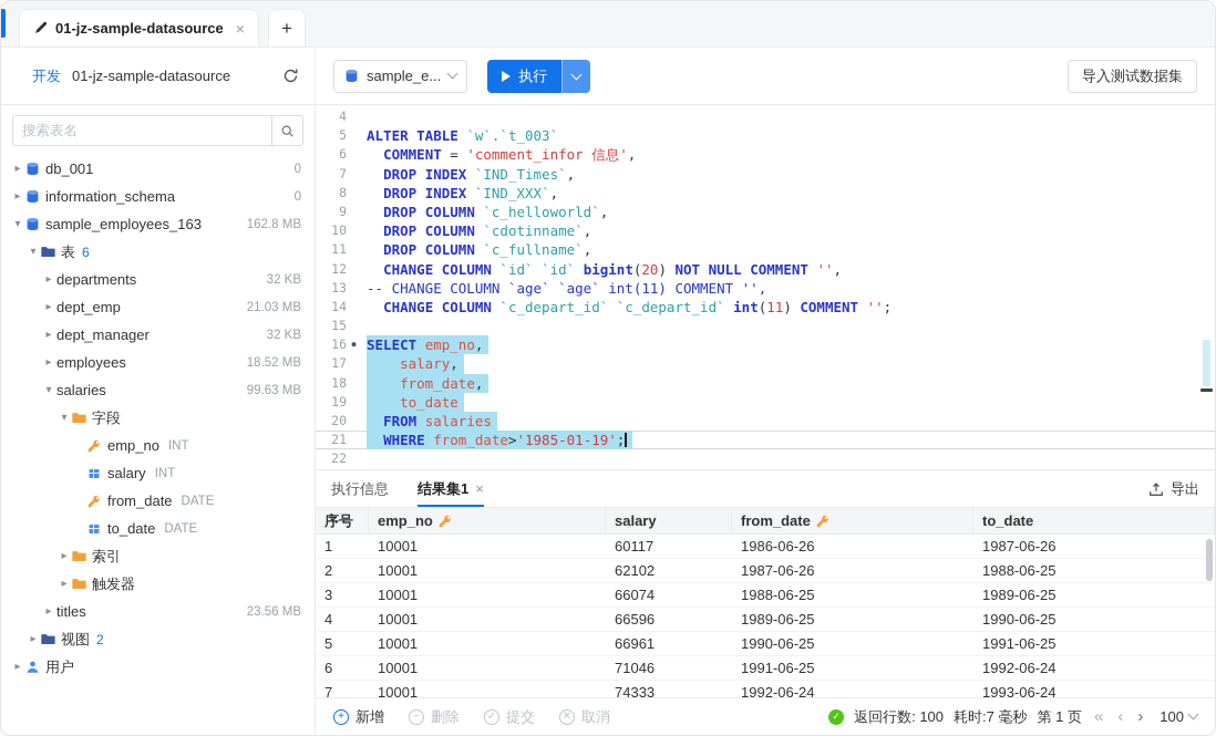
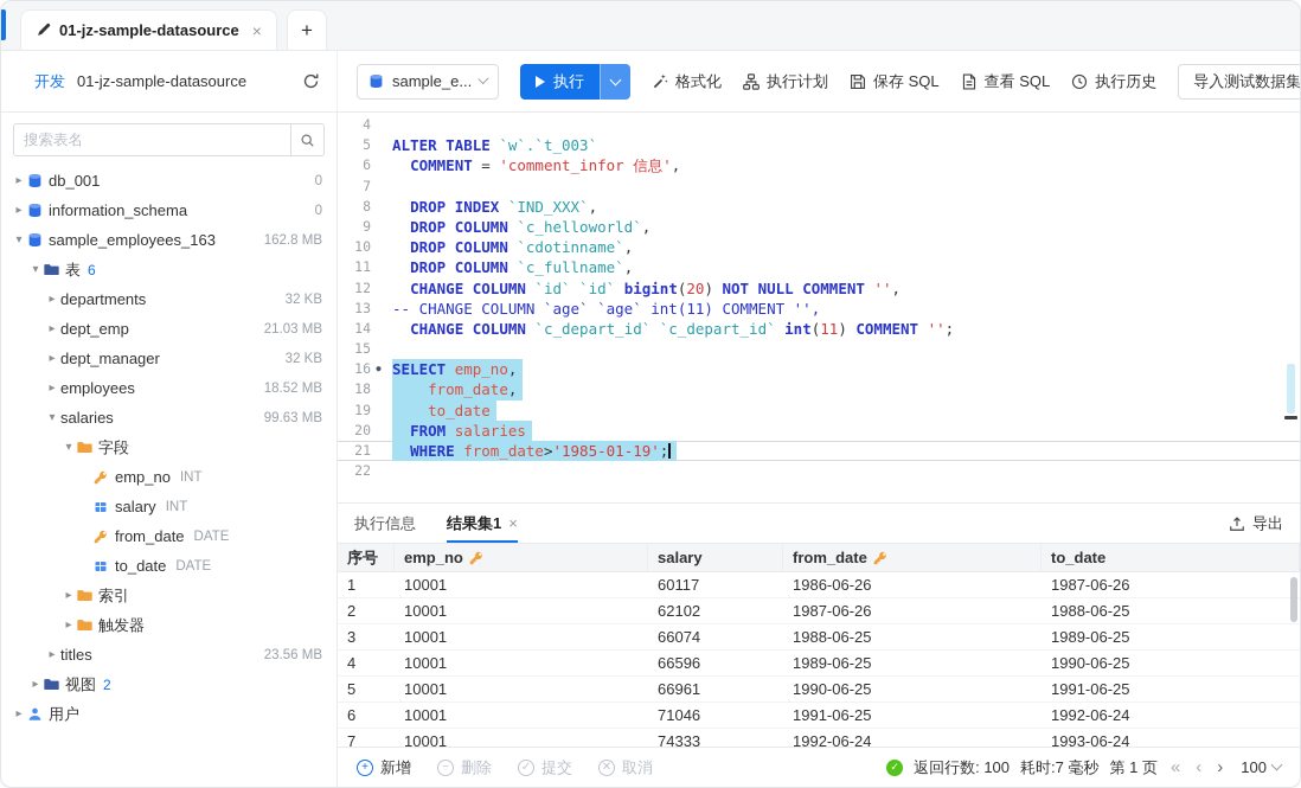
  01-jz-sample-datasource
  ×
  +
  开发
  01-jz-sample-datasource
  sample_e...
  执行
+ 格式化
+ 执行计划
+ 保存 SQL
+ 查看 SQL
+ 执行历史
  导入测试数据集
  搜索表名
  ▸
  db_001
  0
  ▸
  information_schema
  0
  ▾
  sample_employees_163
  162.8 MB
  ▾
  表
  6
  ▸
  departments
  32 KB
  ▸
  dept_emp
  21.03 MB
  ▸
  dept_manager
  32 KB
  ▸
  employees
  18.52 MB
  ▾
  salaries
  99.63 MB
  ▾
  字段
  emp_no
  INT
  salary
  INT
  from_date
  DATE
  to_date
  DATE
  ▸
  索引
  ▸
  触发器
  ▸
  titles
  23.56 MB
  ▸
  视图
  2
  ▸
  用户
  4
  5
  ALTER TABLE `w`.`t_003`
  6
  COMMENT = 'comment_infor 信息',
  7
- DROP INDEX `IND_Times`,
  8
  DROP INDEX `IND_XXX`,
  9
  DROP COLUMN `c_helloworld`,
  10
  DROP COLUMN `cdotinname`,
  11
  DROP COLUMN `c_fullname`,
  12
  CHANGE COLUMN `id` `id` bigint(20) NOT NULL COMMENT '',
  13
  -- CHANGE COLUMN `age` `age` int(11) COMMENT '',
  14
  CHANGE COLUMN `c_depart_id` `c_depart_id` int(11) COMMENT '';
  15
  16
  ●
  SELECT emp_no,
- 17
- salary,
  18
  from_date,
  19
  to_date
  20
  FROM salaries
  21
  WHERE from_date>'1985-01-19';
  22
  执行信息
  结果集1
  ×
  导出
  序号
  emp_no
  salary
  from_date
  to_date
  1
  10001
  60117
  1986-06-26
  1987-06-26
  2
  10001
  62102
  1987-06-26
  1988-06-25
  3
  10001
  66074
  1988-06-25
  1989-06-25
  4
  10001
  66596
  1989-06-25
  1990-06-25
  5
  10001
  66961
  1990-06-25
  1991-06-25
  6
  10001
  71046
  1991-06-25
  1992-06-24
  7
  10001
  74333
  1992-06-24
  1993-06-24
  +
  新增
  −
  删除
  ✓
  提交
  ✕
  取消
  ✓
  返回行数: 100
  耗时:7 毫秒
  第 1 页
  «
  ‹
  ›
  100
